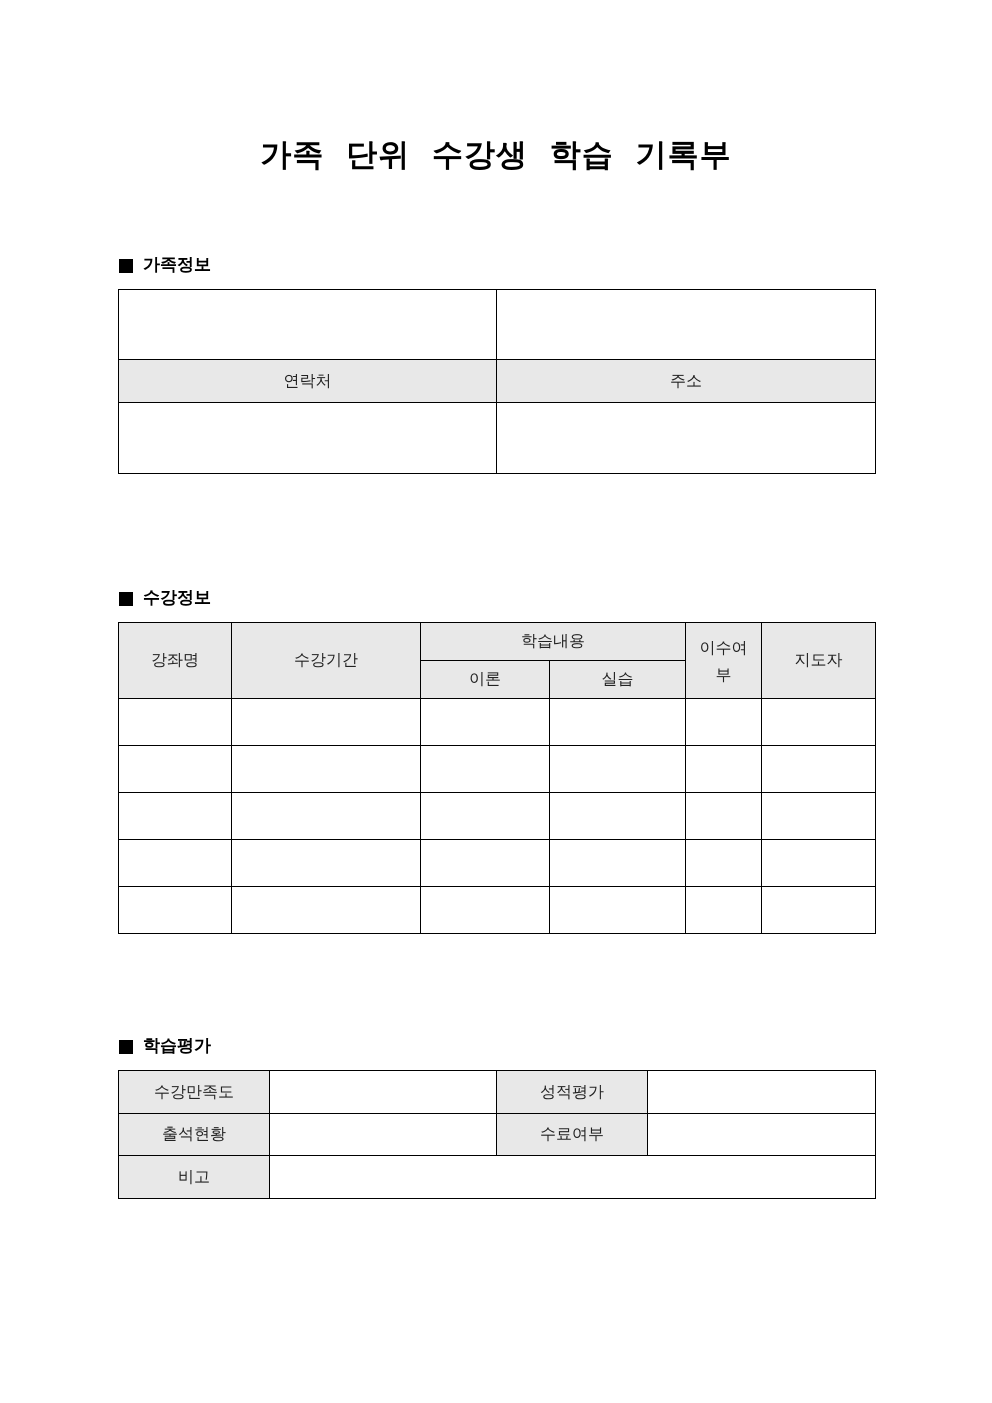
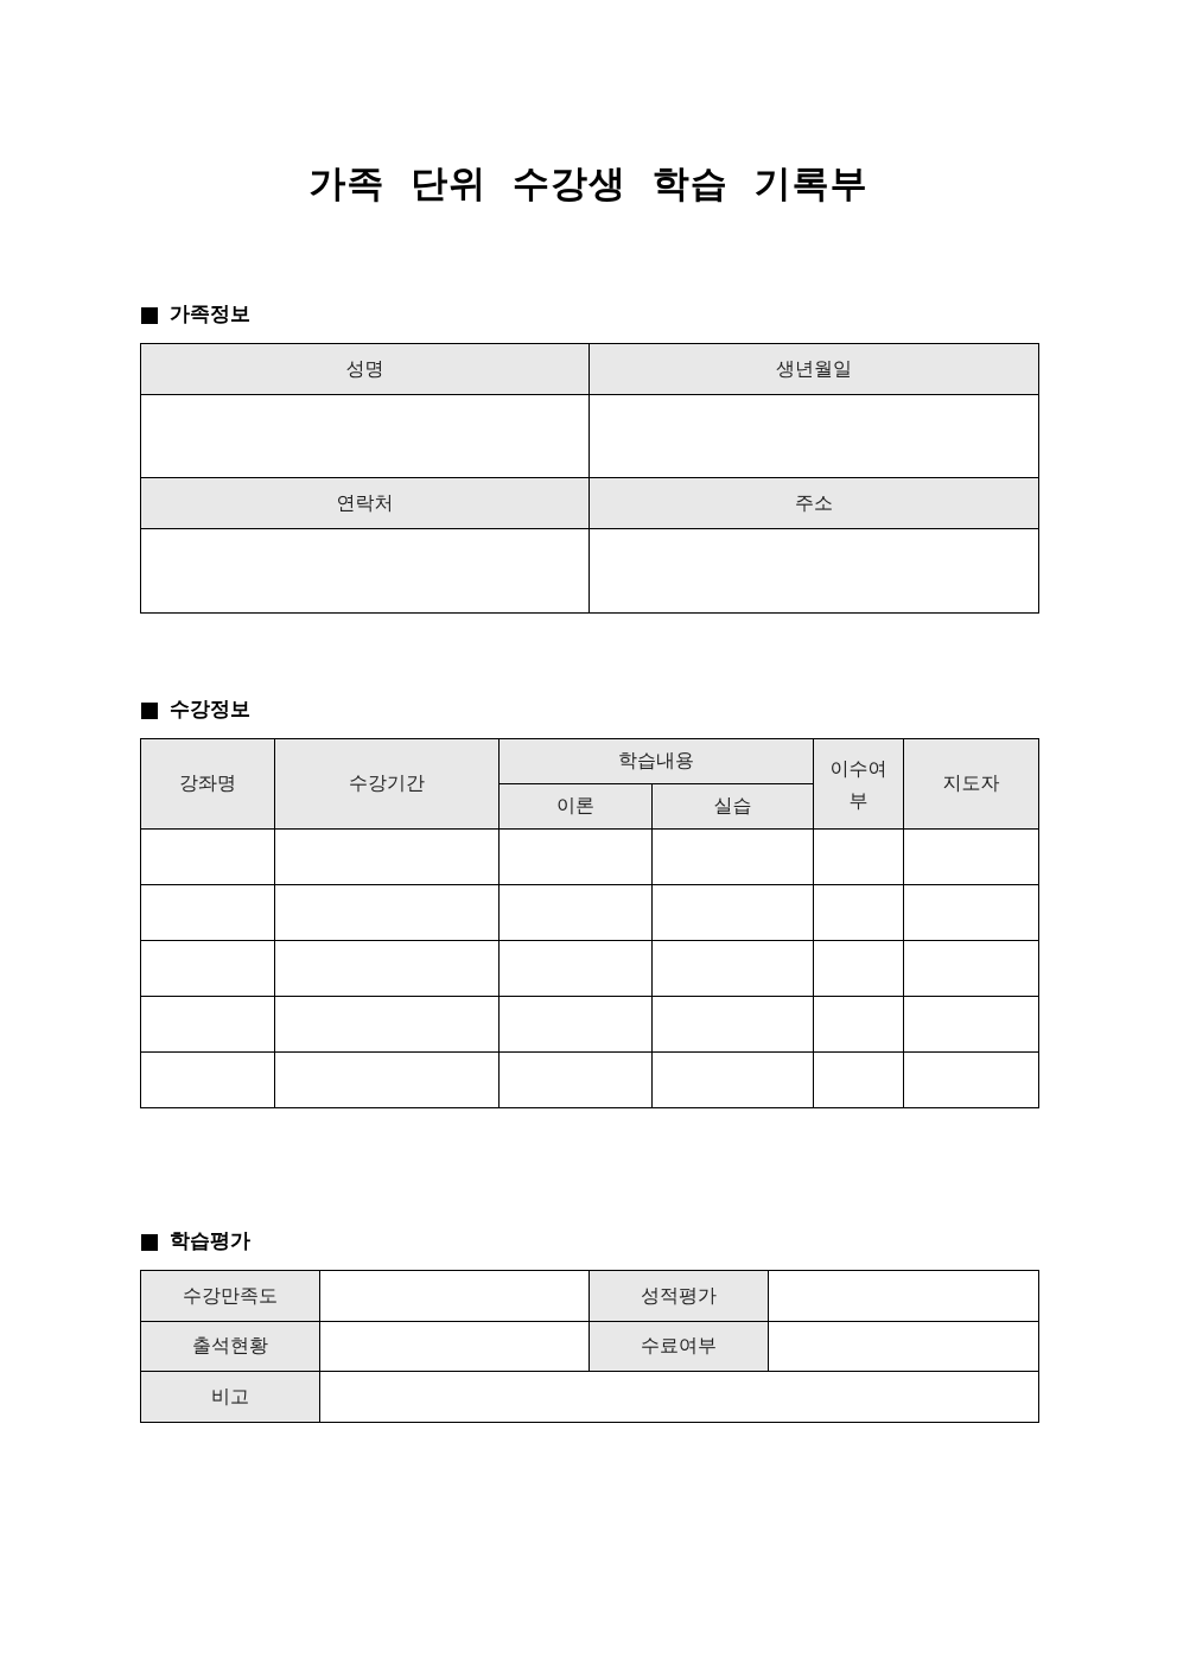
  가족 단위 수강생 학습 기록부
  가족정보
+ 성명	생년월일
  연락처	주소
  수강정보
  강좌명	수강기간	학습내용	이수여부	지도자
  이론	실습
  학습평가
  수강만족도		성적평가
  출석현황		수료여부
  비고
